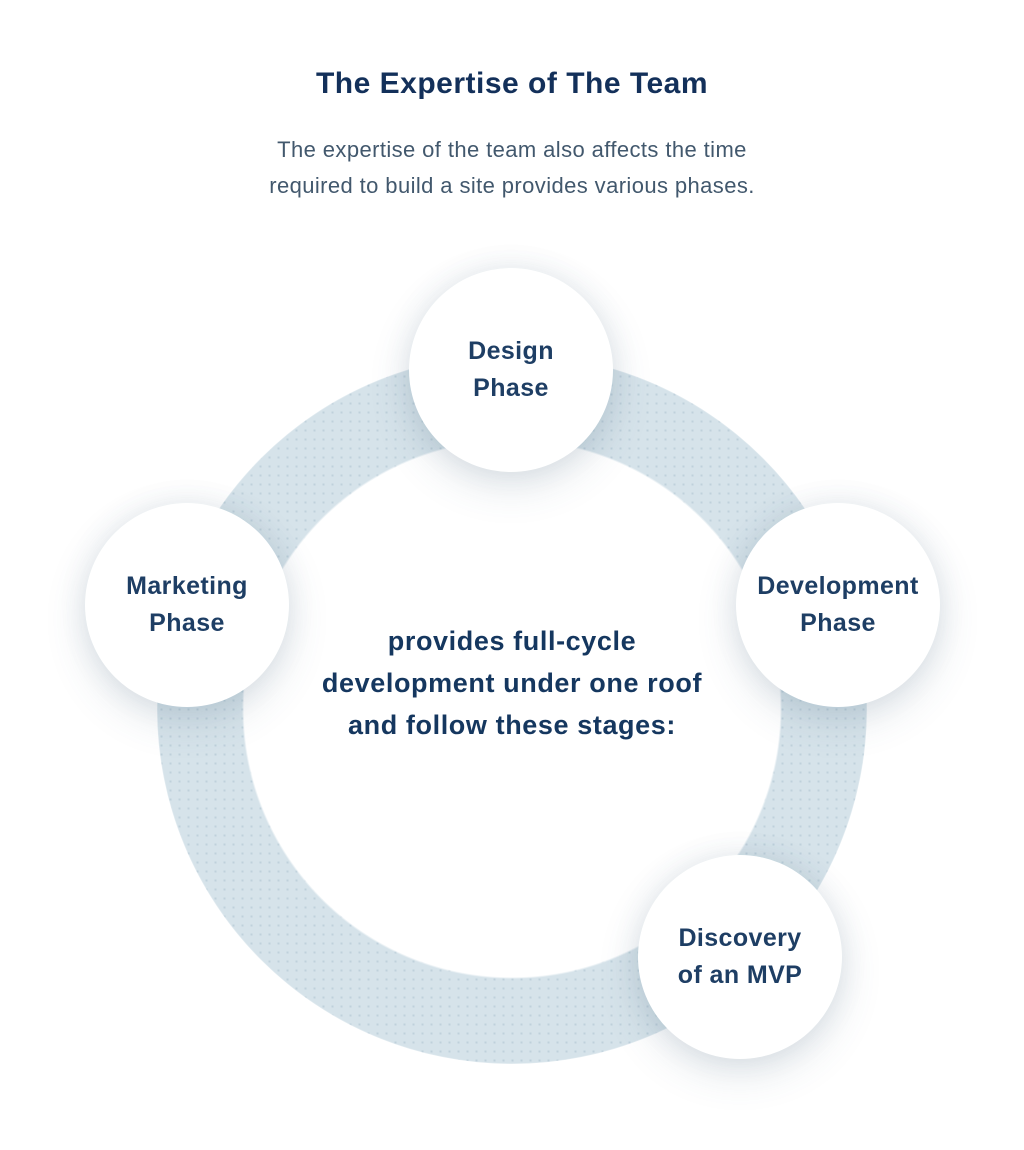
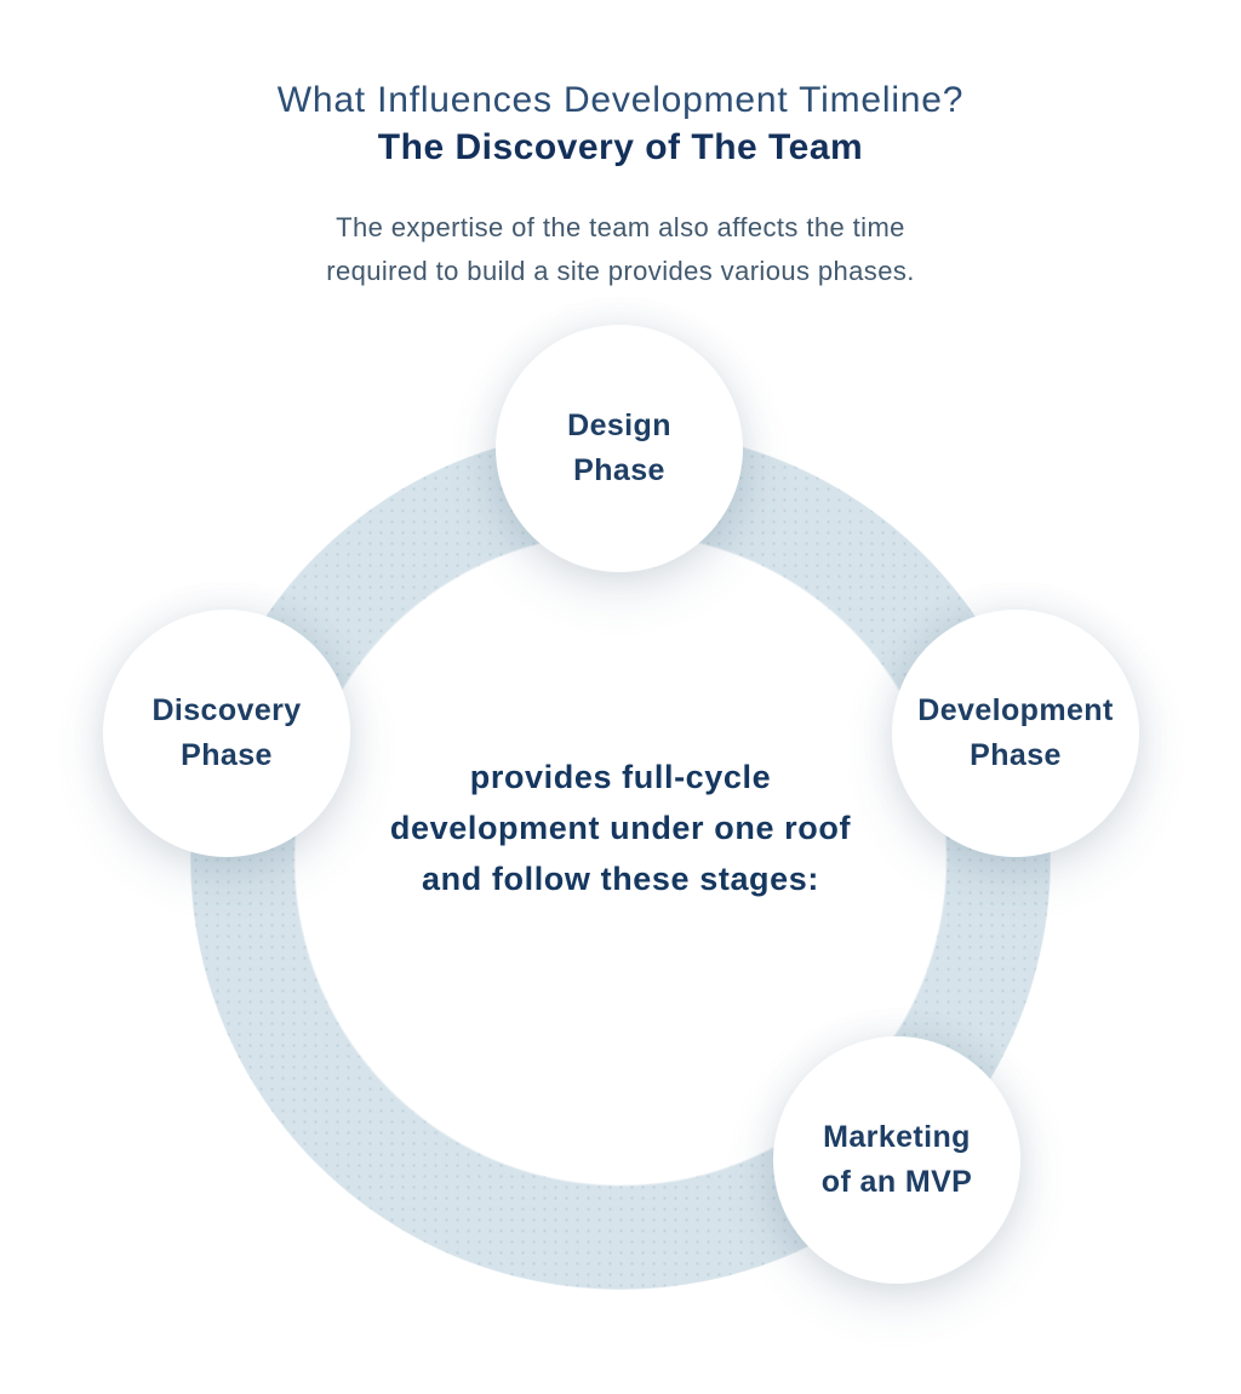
+ What Influences Development Timeline?
- The Expertise of The Team
+ The Discovery of The Team
  The expertise of the team also affects the time
  required to build a site provides various phases.
  provides full-cycle
  development under one roof
  and follow these stages:
  Design
  Phase
- Marketing
+ Discovery
  Phase
  Development
  Phase
- Discovery
+ Marketing
  of an MVP
